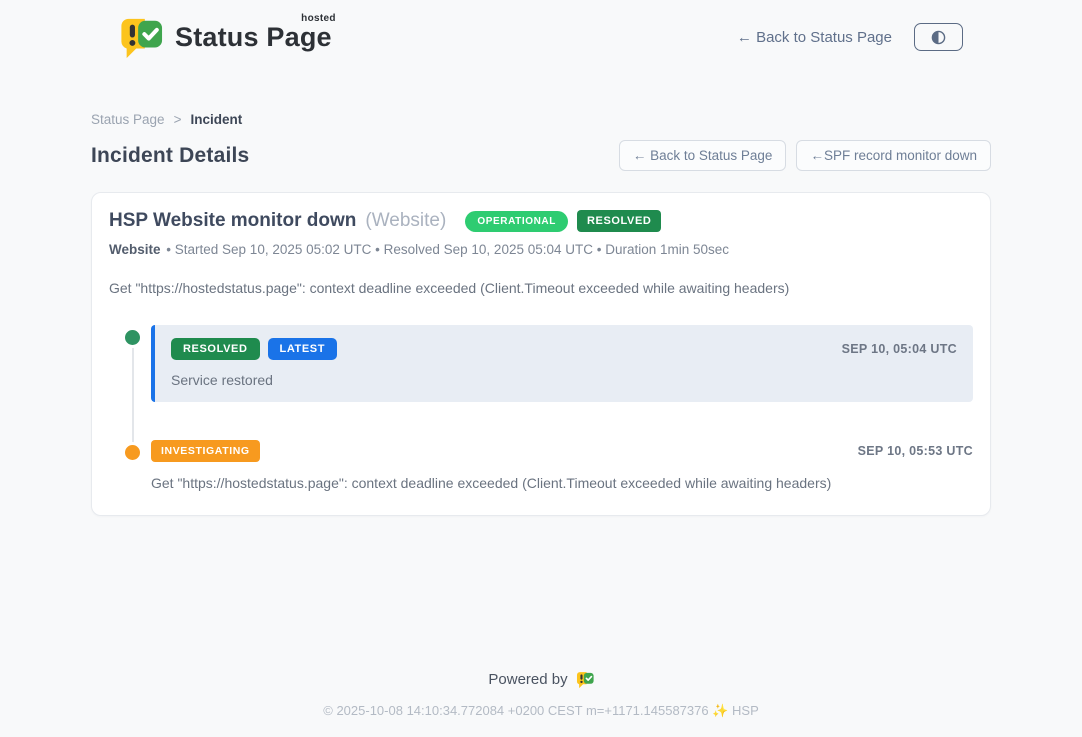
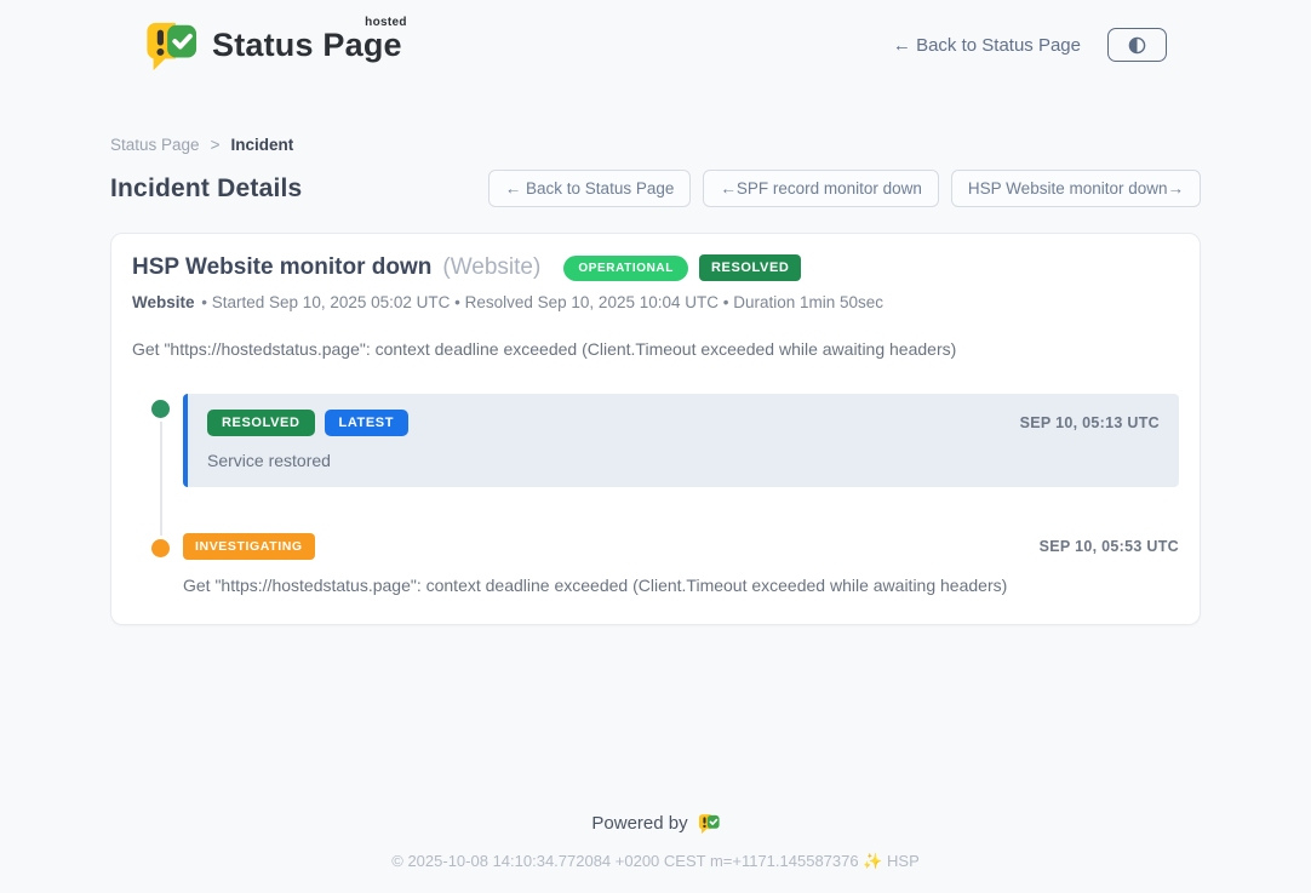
  Status Page
  hosted
  ← Back to Status Page
  Status Page
  >
  Incident
  Incident Details
  ← Back to Status Page
  ←SPF record monitor down
+ HSP Website monitor down→
  HSP Website monitor down
  (Website)
  OPERATIONAL
  RESOLVED
- Website • Started Sep 10, 2025 05:02 UTC • Resolved Sep 10, 2025 05:04 UTC • Duration 1min 50sec
+ Website • Started Sep 10, 2025 05:02 UTC • Resolved Sep 10, 2025 10:04 UTC • Duration 1min 50sec
  Get "https://hostedstatus.page": context deadline exceeded (Client.Timeout exceeded while awaiting headers)
  RESOLVED
  LATEST
- SEP 10, 05:04 UTC
+ SEP 10, 05:13 UTC
  Service restored
  INVESTIGATING
  SEP 10, 05:53 UTC
  Get "https://hostedstatus.page": context deadline exceeded (Client.Timeout exceeded while awaiting headers)
  Powered by
  © 2025-10-08 14:10:34.772084 +0200 CEST m=+1171.145587376 ✨ HSP
